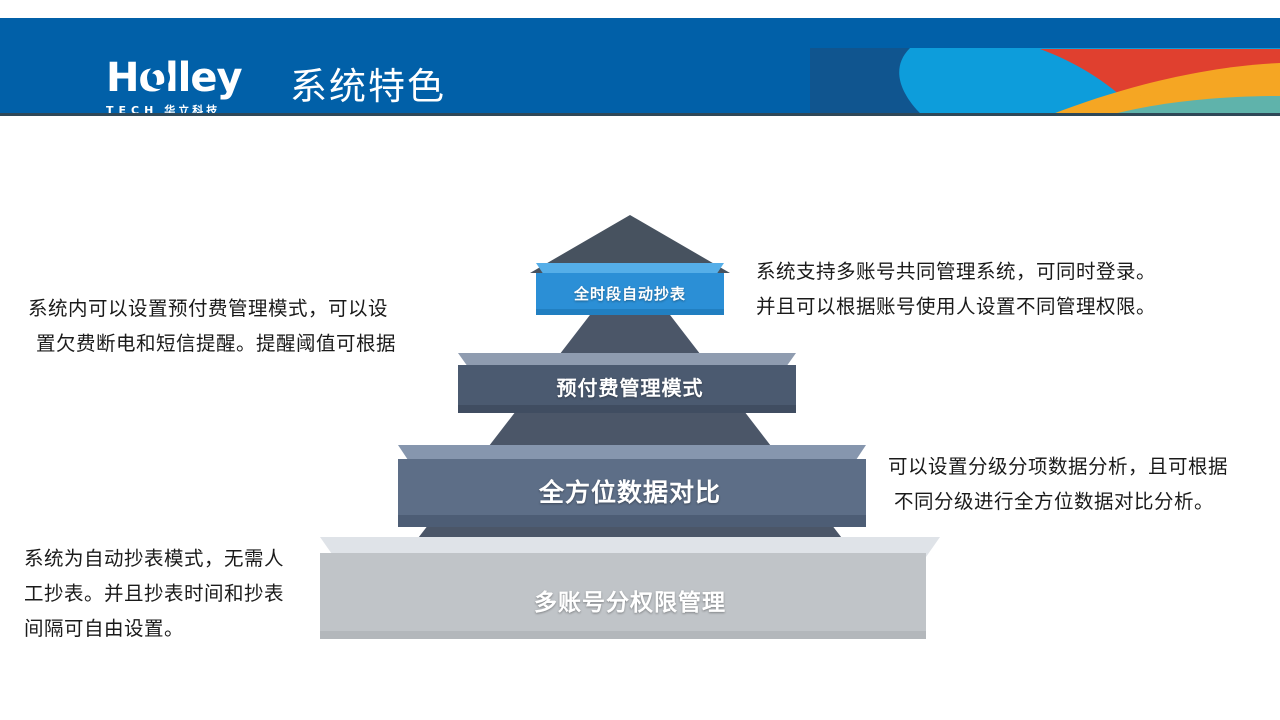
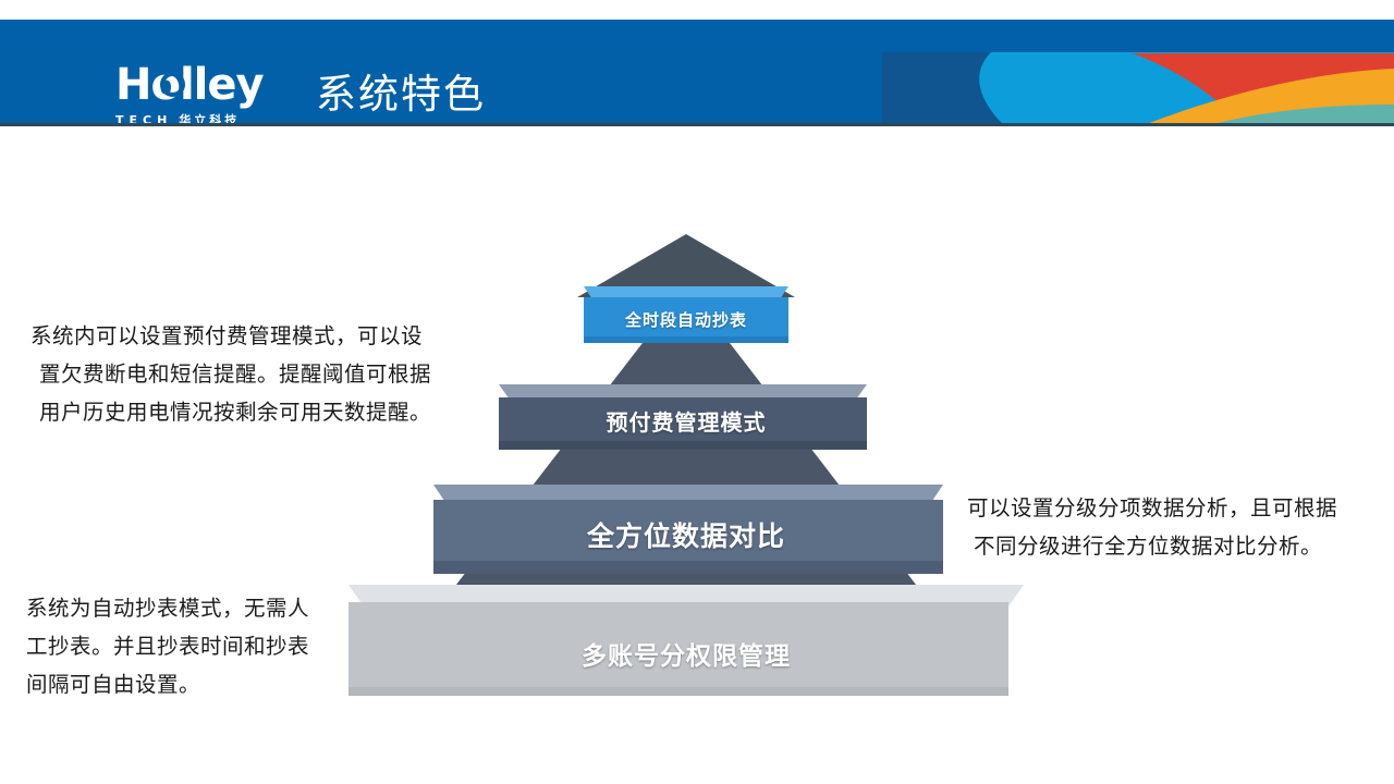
  Holley
  TECH
  华立科技
  系统特色
  全时段自动抄表
  预付费管理模式
  全方位数据对比
  多账号分权限管理
  系统内可以设置预付费管理模式，可以设
  置欠费断电和短信提醒。提醒阈值可根据
+ 用户历史用电情况按剩余可用天数提醒。
  系统为自动抄表模式，无需人
  工抄表。并且抄表时间和抄表
  间隔可自由设置。
- 系统支持多账号共同管理系统，可同时登录。
- 并且可以根据账号使用人设置不同管理权限。
  可以设置分级分项数据分析，且可根据
  不同分级进行全方位数据对比分析。
